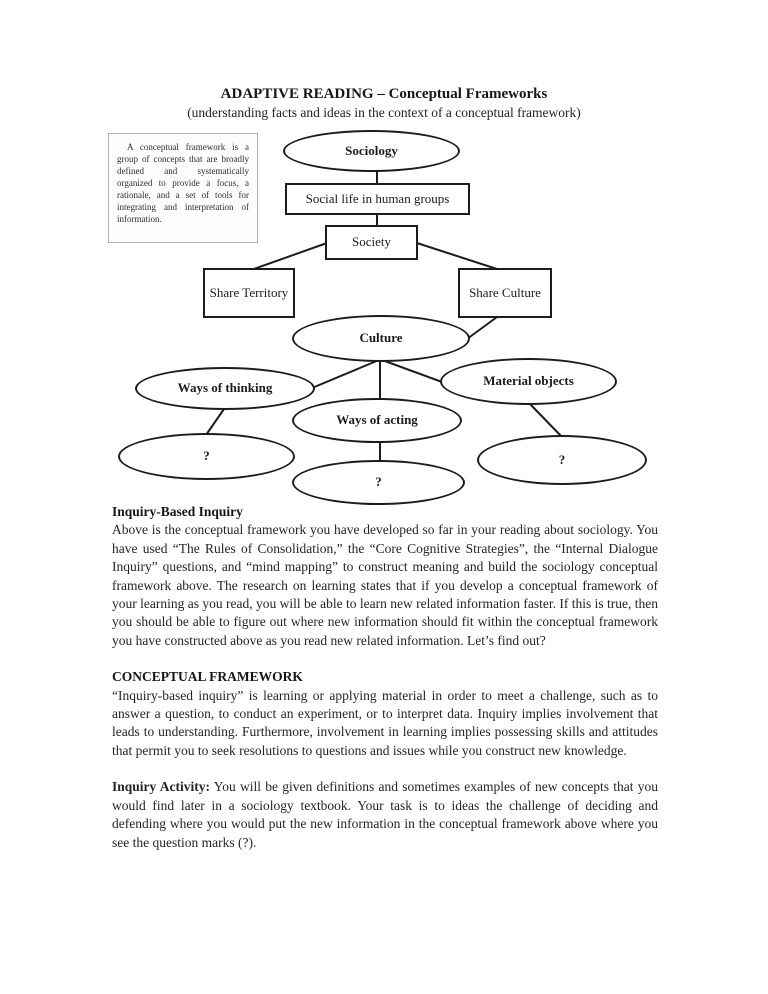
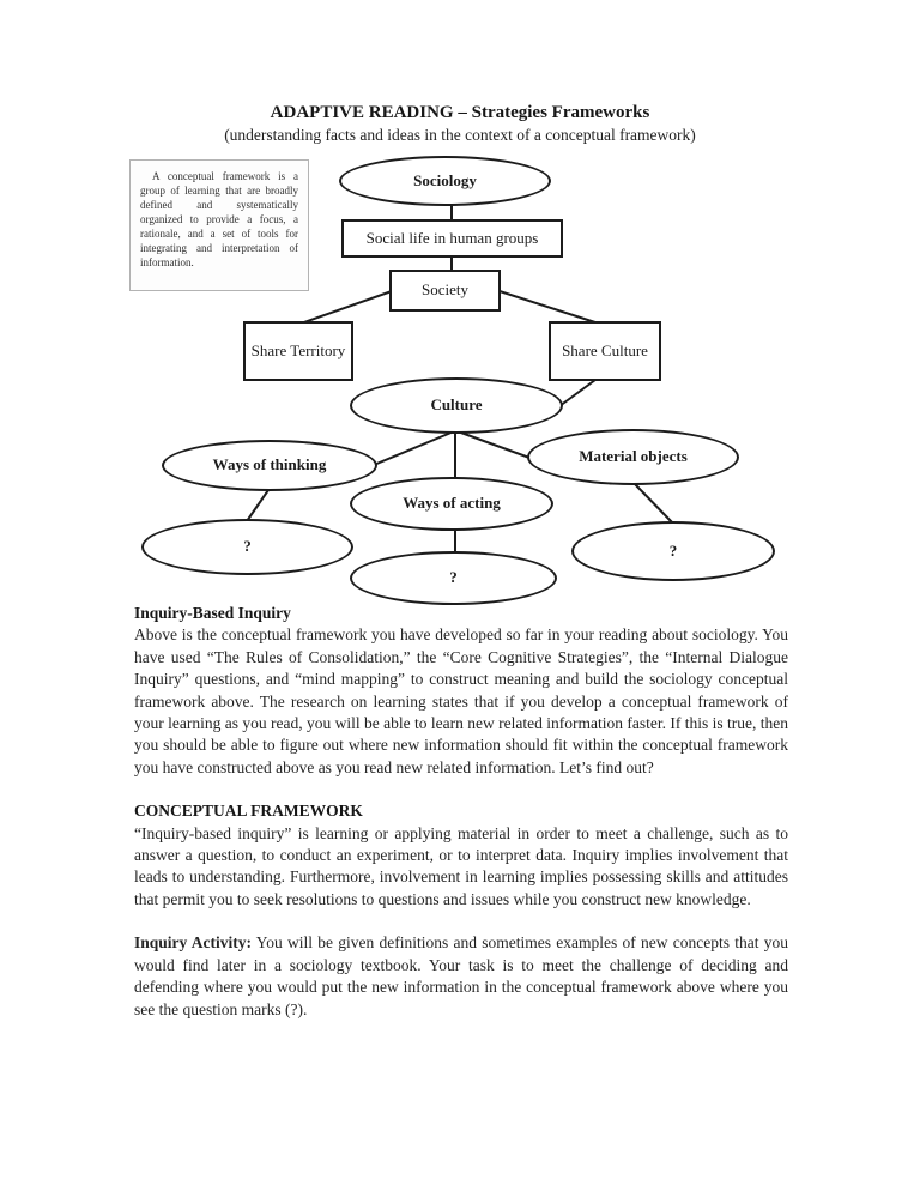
- ADAPTIVE READING – Conceptual Frameworks
+ ADAPTIVE READING – Strategies Frameworks
  (understanding facts and ideas in the context of a conceptual framework)
- A conceptual framework is a group of concepts that are broadly defined and systematically organized to provide a focus, a rationale, and a set of tools for integrating and interpretation of information.
+ A conceptual framework is a group of learning that are broadly defined and systematically organized to provide a focus, a rationale, and a set of tools for integrating and interpretation of information.
  Sociology
  Social life in human groups
  Society
  Share Territory
  Share Culture
  Culture
  Ways of thinking
  Ways of acting
  Material objects
  ?
  ?
  ?
  Inquiry-Based Inquiry
  Above is the conceptual framework you have developed so far in your reading about sociology. You have used “The Rules of Consolidation,” the “Core Cognitive Strategies”, the “Internal Dialogue Inquiry” questions, and “mind mapping” to construct meaning and build the sociology conceptual framework above. The research on learning states that if you develop a conceptual framework of your learning as you read, you will be able to learn new related information faster. If this is true, then you should be able to figure out where new information should fit within the conceptual framework you have constructed above as you read new related information. Let’s find out?
  CONCEPTUAL FRAMEWORK
  “Inquiry-based inquiry” is learning or applying material in order to meet a challenge, such as to answer a question, to conduct an experiment, or to interpret data. Inquiry implies involvement that leads to understanding. Furthermore, involvement in learning implies possessing skills and attitudes that permit you to seek resolutions to questions and issues while you construct new knowledge.
- Inquiry Activity: You will be given definitions and sometimes examples of new concepts that you would find later in a sociology textbook. Your task is to ideas the challenge of deciding and defending where you would put the new information in the conceptual framework above where you see the question marks (?).
+ Inquiry Activity: You will be given definitions and sometimes examples of new concepts that you would find later in a sociology textbook. Your task is to meet the challenge of deciding and defending where you would put the new information in the conceptual framework above where you see the question marks (?).
